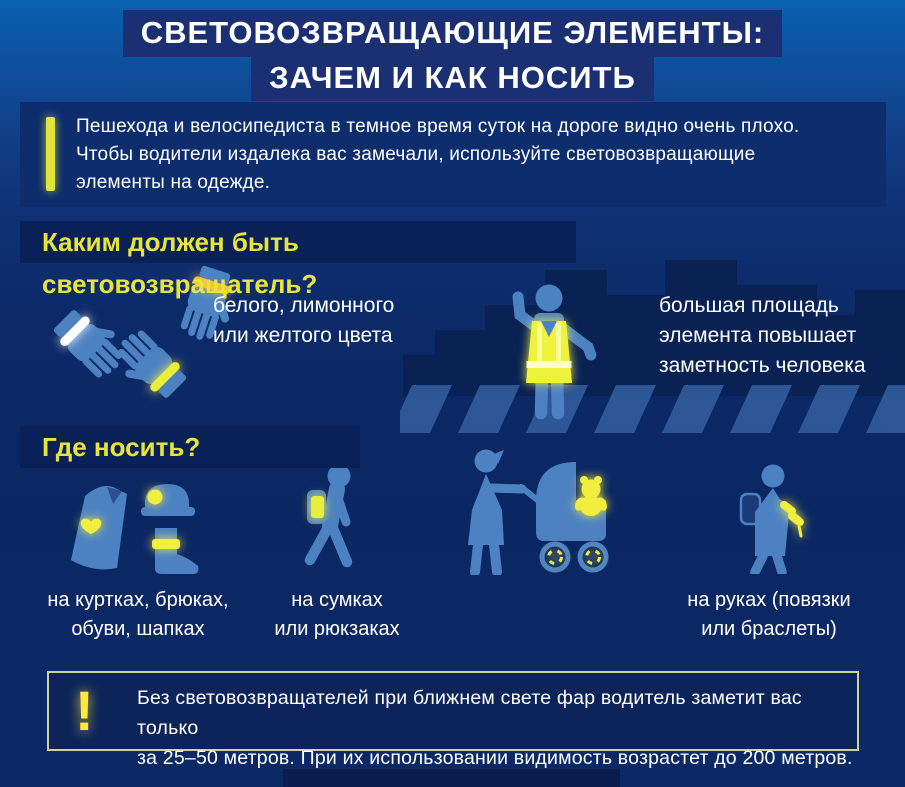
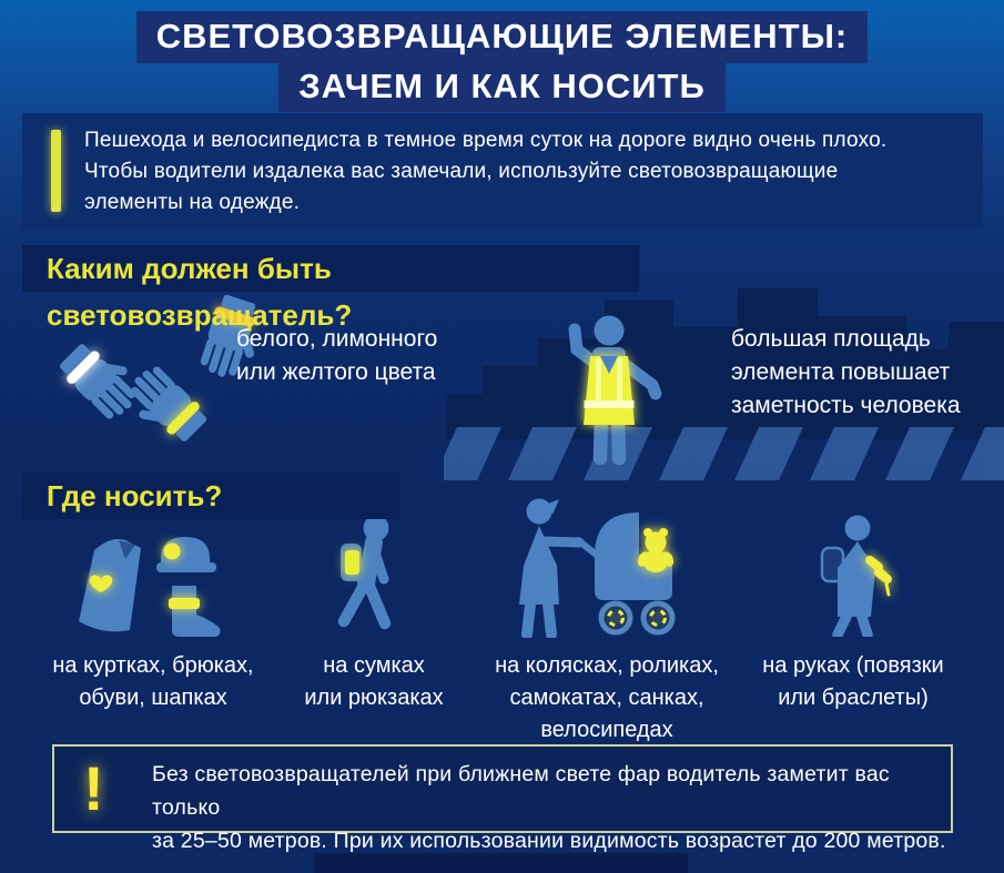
  СВЕТОВОЗВРАЩАЮЩИЕ ЭЛЕМЕНТЫ:
  ЗАЧЕМ И КАК НОСИТЬ
  Пешехода и велосипедиста в темное время суток на дороге видно очень плохо.
  Чтобы водители издалека вас замечали, используйте световозвращающие
  элементы на одежде.
  Каким должен быть световозвращатель?
  белого, лимонного
  или желтого цвета
  большая площадь
  элемента повышает
  заметность человека
  Где носить?
  на куртках, брюках,
  обуви, шапках
  на сумках
  или рюкзаках
+ на колясках, роликах,
+ самокатах, санках,
+ велосипедах
  на руках (повязки
  или браслеты)
  !
  Без световозвращателей при ближнем свете фар водитель заметит вас только
  за 25–50 метров. При их использовании видимость возрастет до 200 метров.
